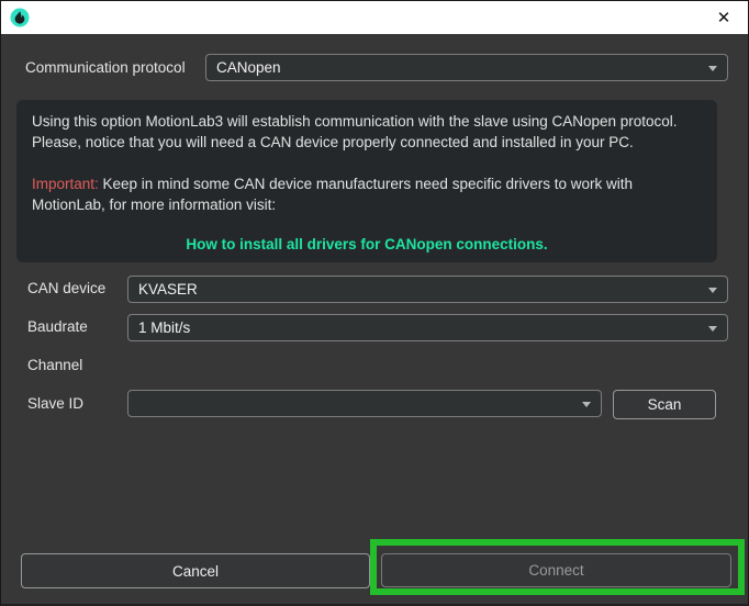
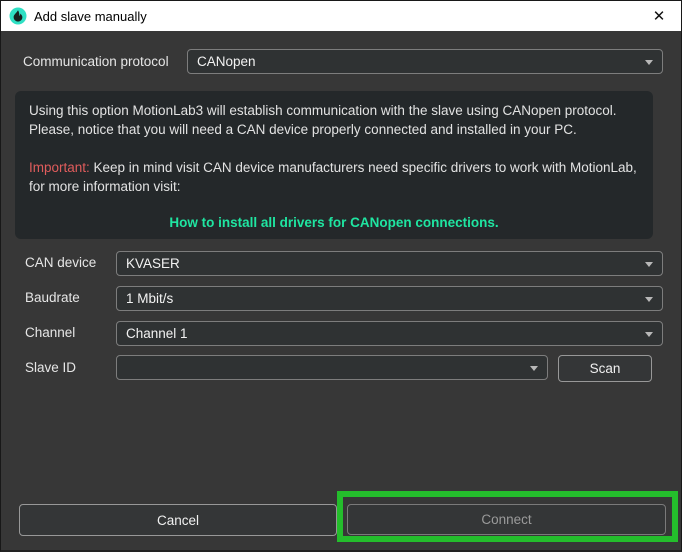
+ Add slave manually
  ✕
  Communication protocol
  CANopen
  Using this option MotionLab3 will establish communication with the slave using CANopen protocol. Please, notice that you will need a CAN device properly connected and installed in your PC.
- Important: Keep in mind some CAN device manufacturers need specific drivers to work with MotionLab, for more information visit:
+ Important: Keep in mind visit CAN device manufacturers need specific drivers to work with MotionLab, for more information visit:
  How to install all drivers for CANopen connections.
  CAN device
  KVASER
  Baudrate
  1 Mbit/s
  Channel
+ Channel 1
  Slave ID
  Scan
  Cancel
  Connect
